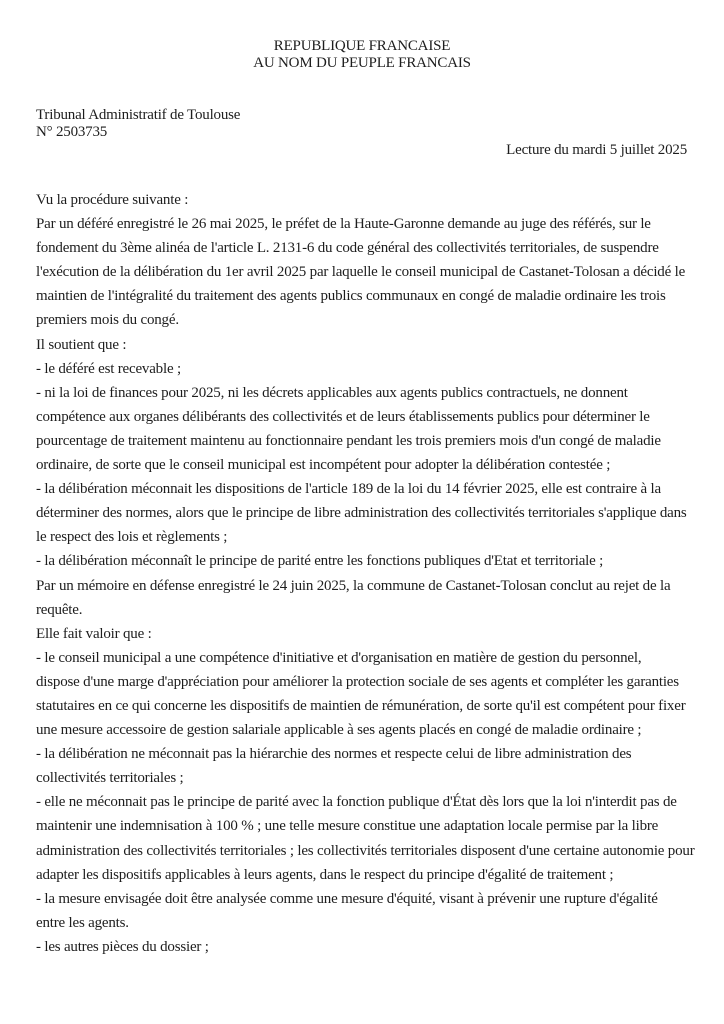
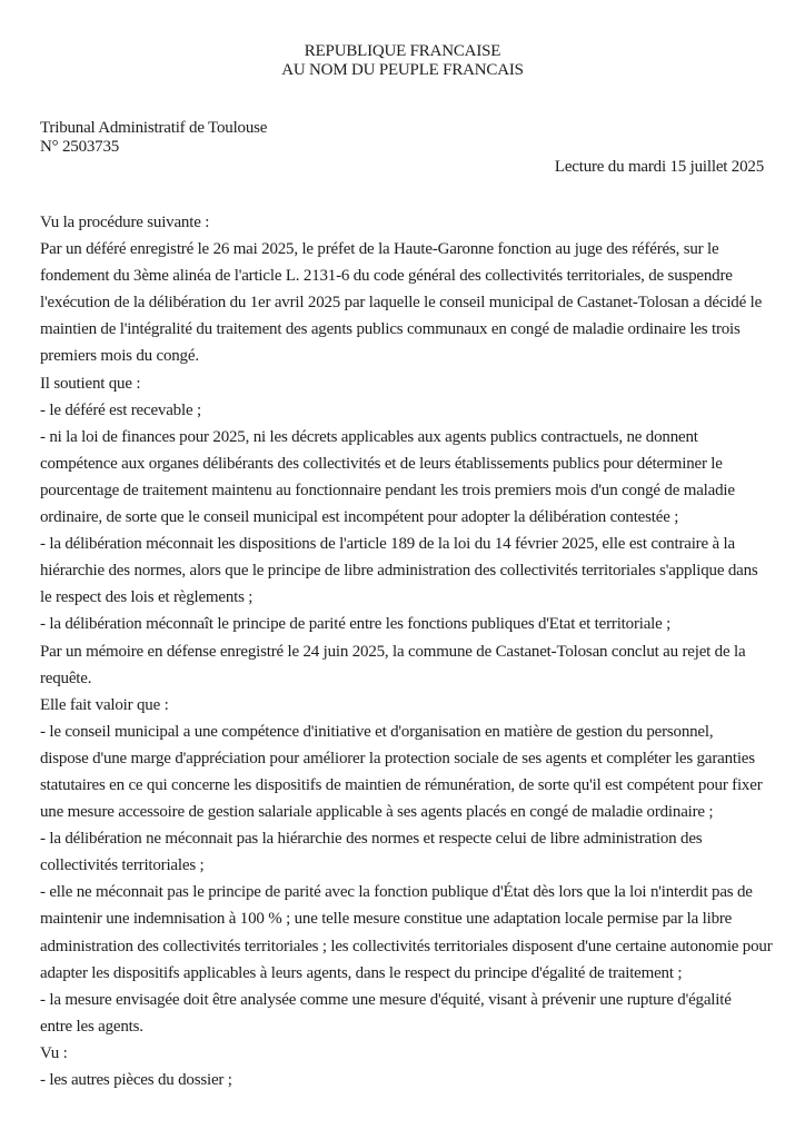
  REPUBLIQUE FRANCAISE
  AU NOM DU PEUPLE FRANCAIS
  Tribunal Administratif de Toulouse
  N° 2503735
- Lecture du mardi 5 juillet 2025
+ Lecture du mardi 15 juillet 2025
  Vu la procédure suivante :
- Par un déféré enregistré le 26 mai 2025, le préfet de la Haute-Garonne demande au juge des référés, sur le
+ Par un déféré enregistré le 26 mai 2025, le préfet de la Haute-Garonne fonction au juge des référés, sur le
  fondement du 3ème alinéa de l'article L. 2131-6 du code général des collectivités territoriales, de suspendre
  l'exécution de la délibération du 1er avril 2025 par laquelle le conseil municipal de Castanet-Tolosan a décidé le
  maintien de l'intégralité du traitement des agents publics communaux en congé de maladie ordinaire les trois
  premiers mois du congé.
  Il soutient que :
  - le déféré est recevable ;
  - ni la loi de finances pour 2025, ni les décrets applicables aux agents publics contractuels, ne donnent
  compétence aux organes délibérants des collectivités et de leurs établissements publics pour déterminer le
  pourcentage de traitement maintenu au fonctionnaire pendant les trois premiers mois d'un congé de maladie
  ordinaire, de sorte que le conseil municipal est incompétent pour adopter la délibération contestée ;
  - la délibération méconnait les dispositions de l'article 189 de la loi du 14 février 2025, elle est contraire à la
- déterminer des normes, alors que le principe de libre administration des collectivités territoriales s'applique dans
+ hiérarchie des normes, alors que le principe de libre administration des collectivités territoriales s'applique dans
  le respect des lois et règlements ;
  - la délibération méconnaît le principe de parité entre les fonctions publiques d'Etat et territoriale ;
  Par un mémoire en défense enregistré le 24 juin 2025, la commune de Castanet-Tolosan conclut au rejet de la
  requête.
  Elle fait valoir que :
  - le conseil municipal a une compétence d'initiative et d'organisation en matière de gestion du personnel,
  dispose d'une marge d'appréciation pour améliorer la protection sociale de ses agents et compléter les garanties
  statutaires en ce qui concerne les dispositifs de maintien de rémunération, de sorte qu'il est compétent pour fixer
  une mesure accessoire de gestion salariale applicable à ses agents placés en congé de maladie ordinaire ;
  - la délibération ne méconnait pas la hiérarchie des normes et respecte celui de libre administration des
  collectivités territoriales ;
  - elle ne méconnait pas le principe de parité avec la fonction publique d'État dès lors que la loi n'interdit pas de
  maintenir une indemnisation à 100 % ; une telle mesure constitue une adaptation locale permise par la libre
  administration des collectivités territoriales ; les collectivités territoriales disposent d'une certaine autonomie pour
  adapter les dispositifs applicables à leurs agents, dans le respect du principe d'égalité de traitement ;
  - la mesure envisagée doit être analysée comme une mesure d'équité, visant à prévenir une rupture d'égalité
  entre les agents.
+ Vu :
  - les autres pièces du dossier ;
